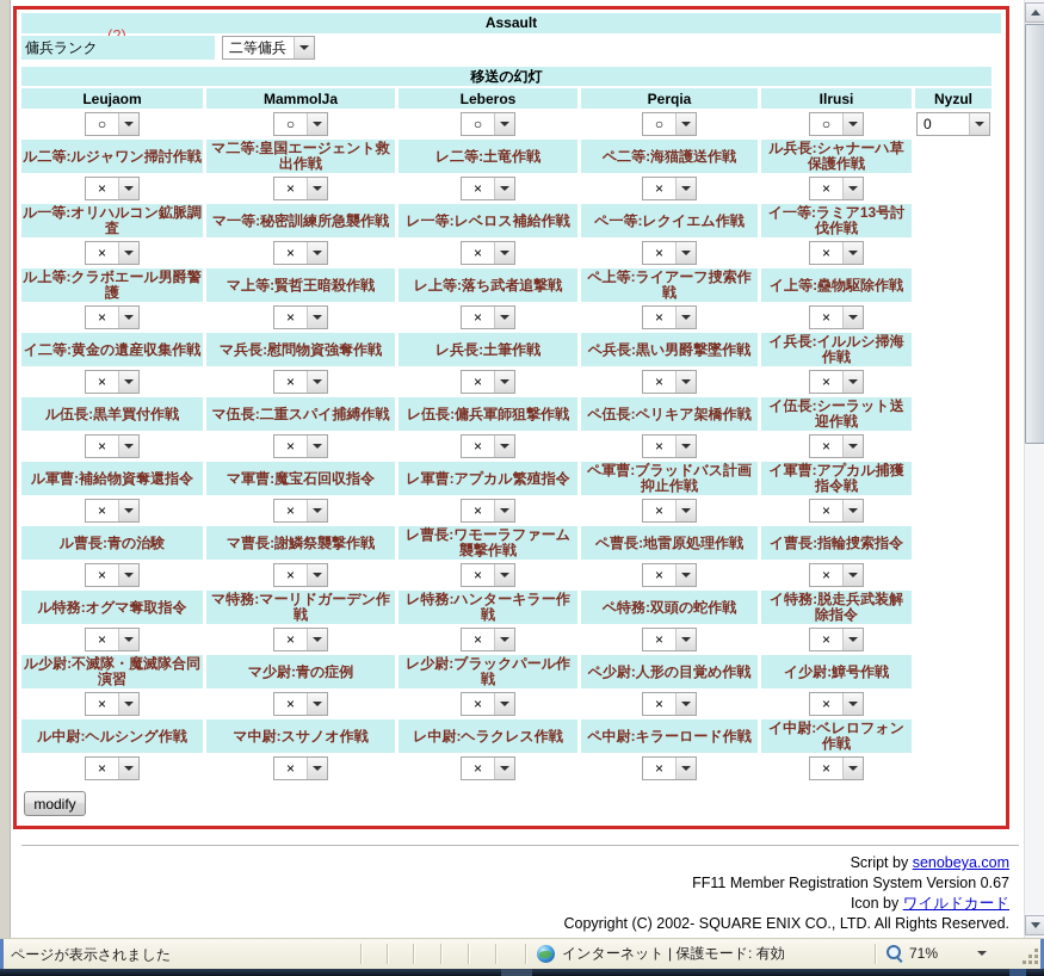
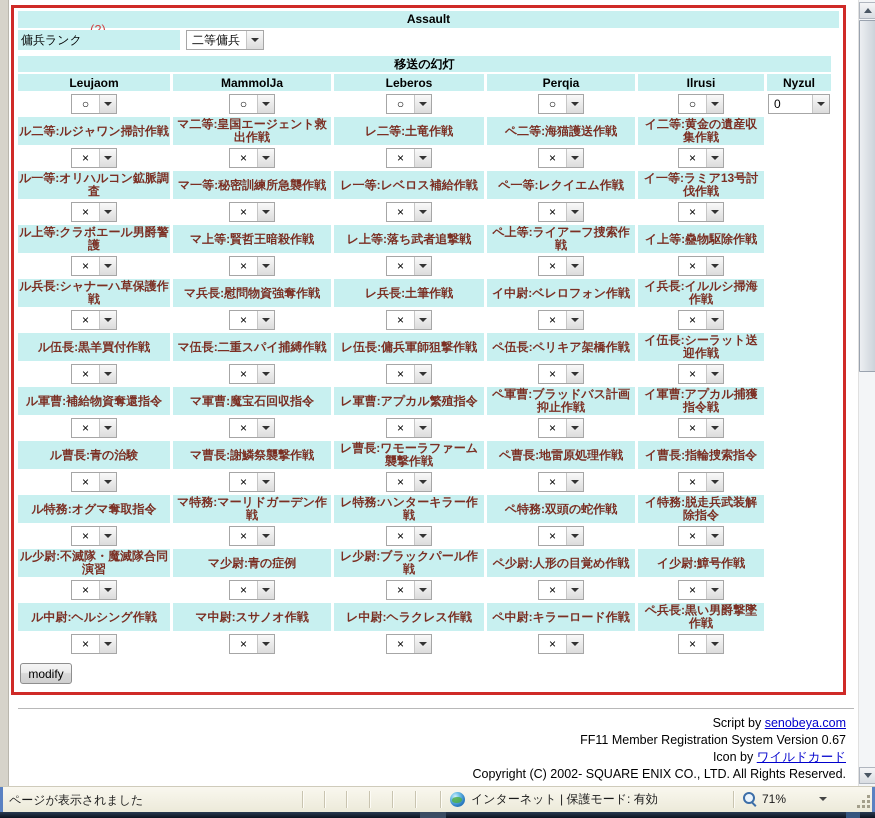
  Assault
  傭兵ランク
  二等傭兵
  移送の幻灯
  Leujaom
  MammolJa
  Leberos
  Perqia
  Ilrusi
  Nyzul
  ○
  ○
  ○
  ○
  ○
  0
  ル二等:ルジャワン掃討作戦
  マ二等:皇国エージェント救出作戦
  レ二等:土竜作戦
  ペ二等:海猫護送作戦
- ル兵長:シャナーハ草保護作戦
+ イ二等:黄金の遺産収集作戦
  ×
  ×
  ×
  ×
  ×
  ル一等:オリハルコン鉱脈調査
  マ一等:秘密訓練所急襲作戦
  レ一等:レベロス補給作戦
  ペ一等:レクイエム作戦
  イ一等:ラミア13号討伐作戦
  ×
  ×
  ×
  ×
  ×
  ル上等:クラボエール男爵警護
  マ上等:賢哲王暗殺作戦
  レ上等:落ち武者追撃戦
  ペ上等:ライアーフ捜索作戦
  イ上等:蠱物駆除作戦
  ×
  ×
  ×
  ×
  ×
- イ二等:黄金の遺産収集作戦
+ ル兵長:シャナーハ草保護作戦
  マ兵長:慰問物資強奪作戦
  レ兵長:土筆作戦
- ペ兵長:黒い男爵撃墜作戦
+ イ中尉:ベレロフォン作戦
  イ兵長:イルルシ掃海作戦
  ×
  ×
  ×
  ×
  ×
  ル伍長:黒羊買付作戦
  マ伍長:二重スパイ捕縛作戦
  レ伍長:傭兵軍師狙撃作戦
  ペ伍長:ペリキア架橋作戦
  イ伍長:シーラット送迎作戦
  ×
  ×
  ×
  ×
  ×
  ル軍曹:補給物資奪還指令
  マ軍曹:魔宝石回収指令
  レ軍曹:アプカル繁殖指令
  ペ軍曹:ブラッドバス計画抑止作戦
  イ軍曹:アプカル捕獲指令戦
  ×
  ×
  ×
  ×
  ×
  ル曹長:青の治験
  マ曹長:謝鱗祭襲撃作戦
  レ曹長:ワモーラファーム襲撃作戦
  ペ曹長:地雷原処理作戦
  イ曹長:指輪捜索指令
  ×
  ×
  ×
  ×
  ×
  ル特務:オグマ奪取指令
  マ特務:マーリドガーデン作戦
  レ特務:ハンターキラー作戦
  ペ特務:双頭の蛇作戦
  イ特務:脱走兵武装解除指令
  ×
  ×
  ×
  ×
  ×
  ル少尉:不滅隊・魔滅隊合同演習
  マ少尉:青の症例
  レ少尉:ブラックパール作戦
  ペ少尉:人形の目覚め作戦
  イ少尉:鱆号作戦
  ×
  ×
  ×
  ×
  ×
  ル中尉:ヘルシング作戦
  マ中尉:スサノオ作戦
  レ中尉:ヘラクレス作戦
  ペ中尉:キラーロード作戦
- イ中尉:ベレロフォン作戦
+ ペ兵長:黒い男爵撃墜作戦
  ×
  ×
  ×
  ×
  ×
  modify
  Script by senobeya.com
  FF11 Member Registration System Version 0.67
  Icon by ワイルドカード
  Copyright (C) 2002- SQUARE ENIX CO., LTD. All Rights Reserved.
  ページが表示されました
  インターネット | 保護モード: 有効
  71%
